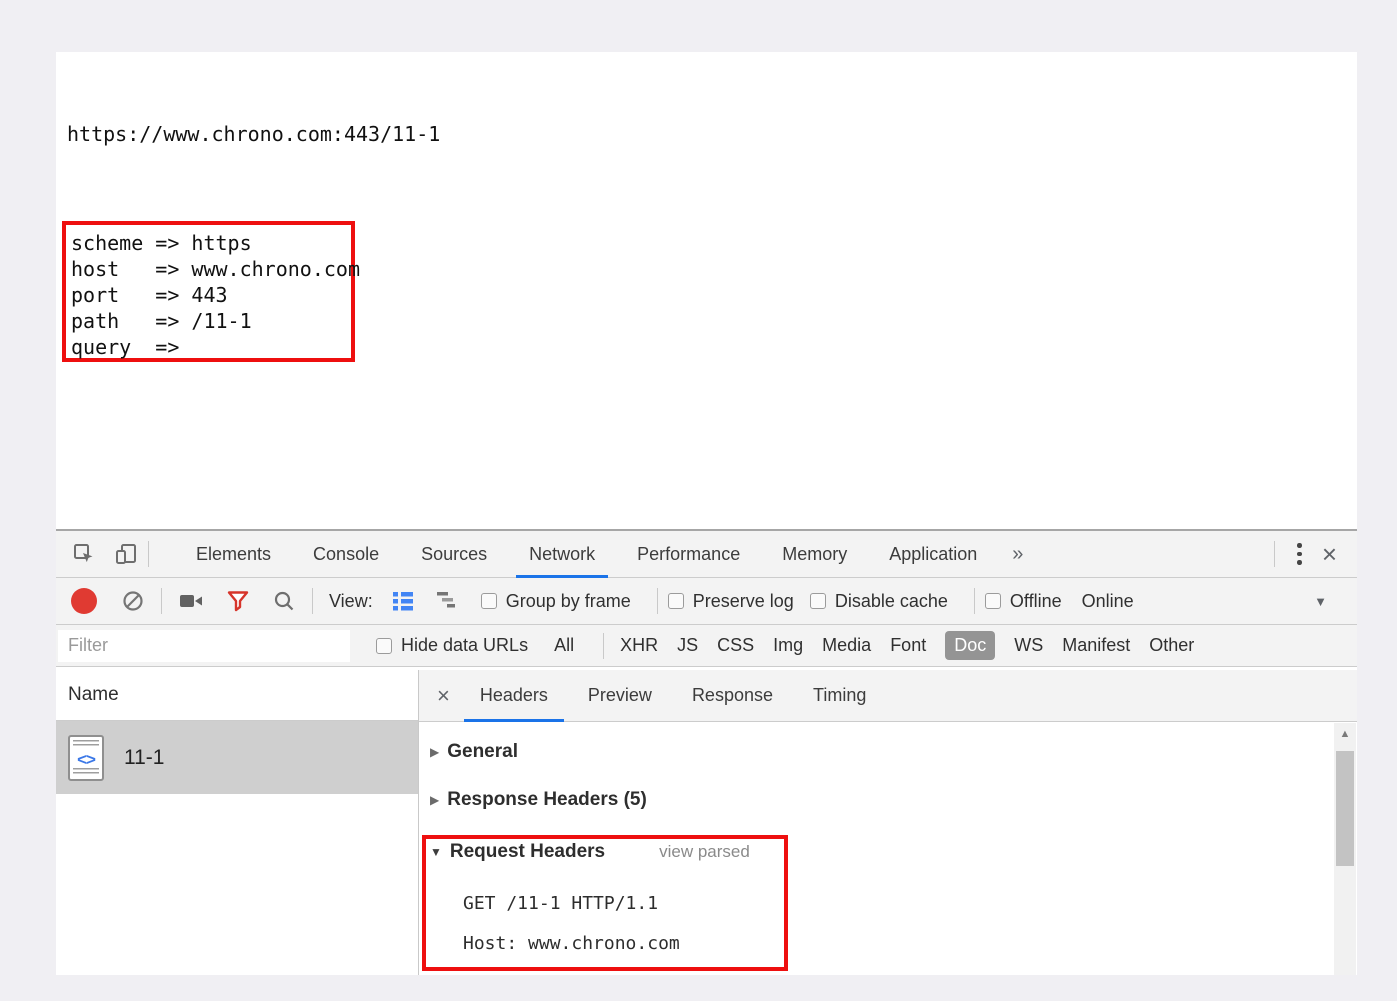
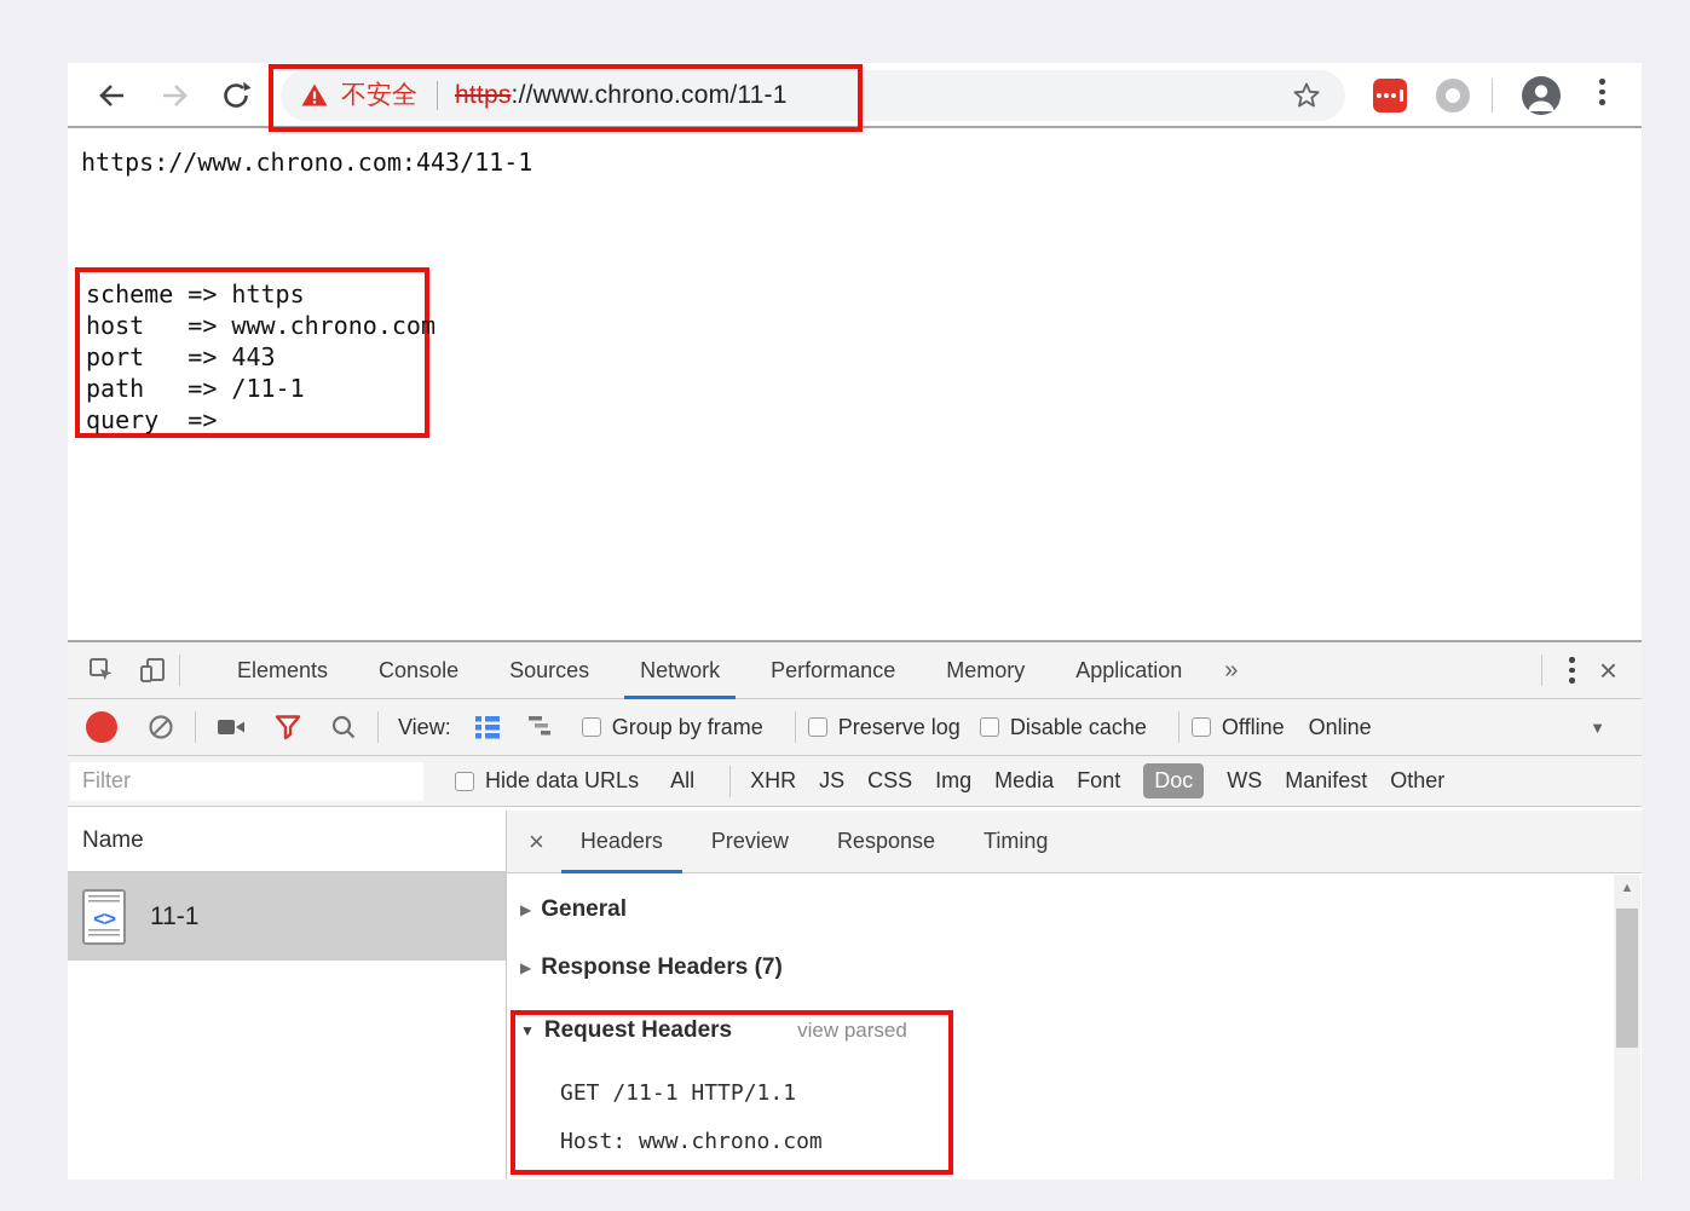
+ 不安全
+ https://www.chrono.com/11-1
  https://www.chrono.com:443/11-1
  scheme => https
  host => www.chrono.com
  port => 443
  path => /11-1
  query =>
  Elements
  Console
  Sources
  Network
  Performance
  Memory
  Application
  »
  ×
  View:
  Group by frame
  Preserve log
  Disable cache
  Offline
  Online
  ▼
  Filter
  Hide data URLs
  All
  XHR
  JS
  CSS
  Img
  Media
  Font
  Doc
  WS
  Manifest
  Other
  Name
  <>
  11-1
  ×
  Headers
  Preview
  Response
  Timing
  ▶
  General
  ▶
- Response Headers (5)
+ Response Headers (7)
  ▼
  Request Headers
  view parsed
  GET /11-1 HTTP/1.1
  Host: www.chrono.com
  ▲
